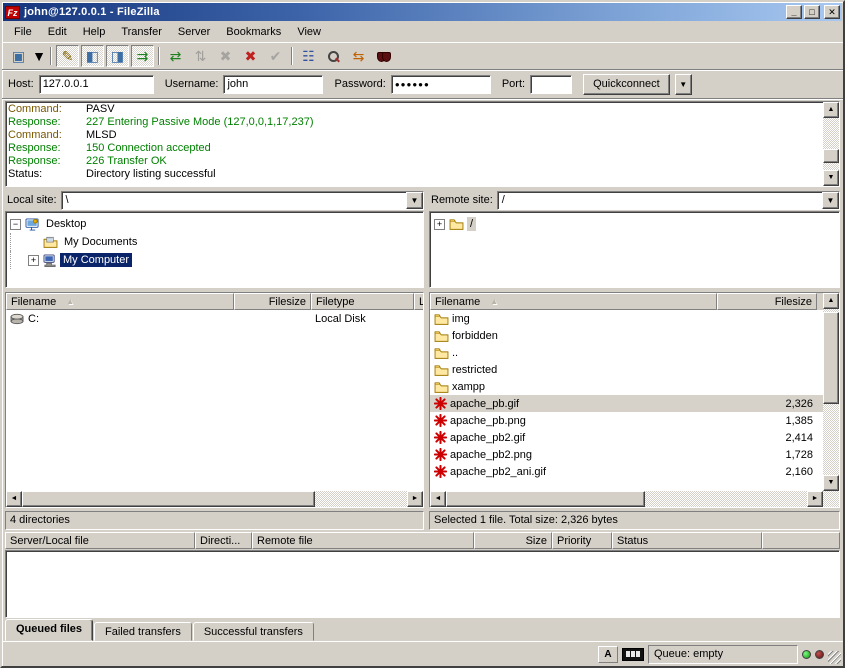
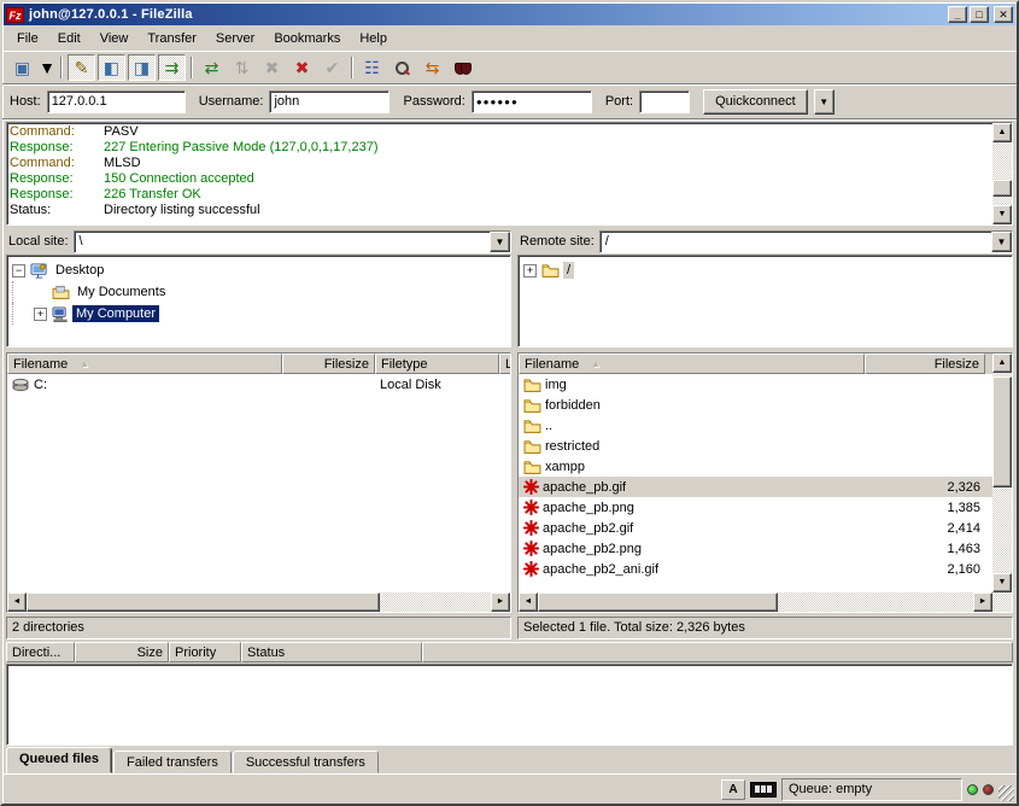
  Fz
  john@127.0.0.1 - FileZilla
  _
  □
  ✕
  File
  Edit
- Help
+ View
  Transfer
  Server
  Bookmarks
- View
+ Help
  ▣
  ▼
  ✎
  ◧
  ◨
  ⇉
  ⇄
  ⇅
  ✖
  ✖
  ✔
  ☷
  ⇆
  Host:
  127.0.0.1
  Username:
  john
  Password:
  ●●●●●●
  Port:
  Quickconnect
  ▼
  Command:
  PASV
  Response:
  227 Entering Passive Mode (127,0,0,1,17,237)
  Command:
  MLSD
  Response:
  150 Connection accepted
  Response:
  226 Transfer OK
  Status:
  Directory listing successful
  Local site:
  \
  ▼
  −
  Desktop
  My Documents
  +
  My Computer
  Filename
  ▲
  Filesize
  Filetype
  L
  C:
  Local Disk
- 4 directories
+ 2 directories
  Remote site:
  /
  ▼
  +
  /
  Filename
  ▲
  Filesize
  img
  forbidden
  ..
  restricted
  xampp
  apache_pb.gif
  2,326
  apache_pb.png
  1,385
  apache_pb2.gif
  2,414
  apache_pb2.png
- 1,728
+ 1,463
  apache_pb2_ani.gif
  2,160
  Selected 1 file. Total size: 2,326 bytes
- Server/Local file
  Directi...
- Remote file
  Size
  Priority
  Status
  Queued files
  Failed transfers
  Successful transfers
  A
  Queue: empty
